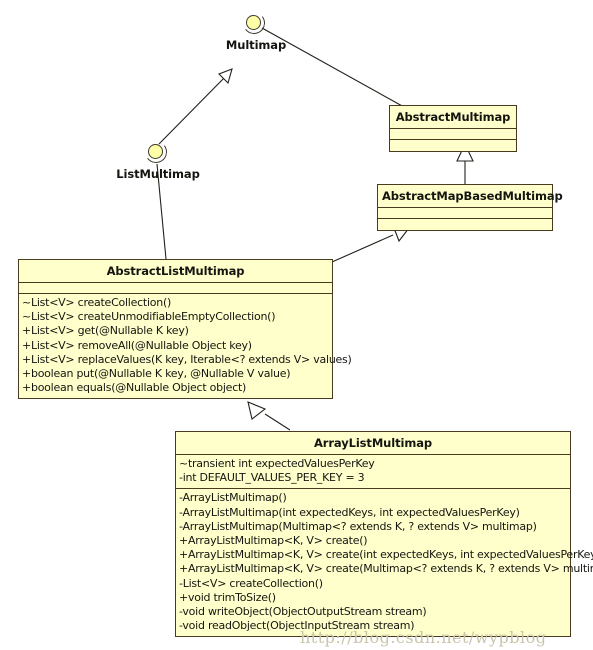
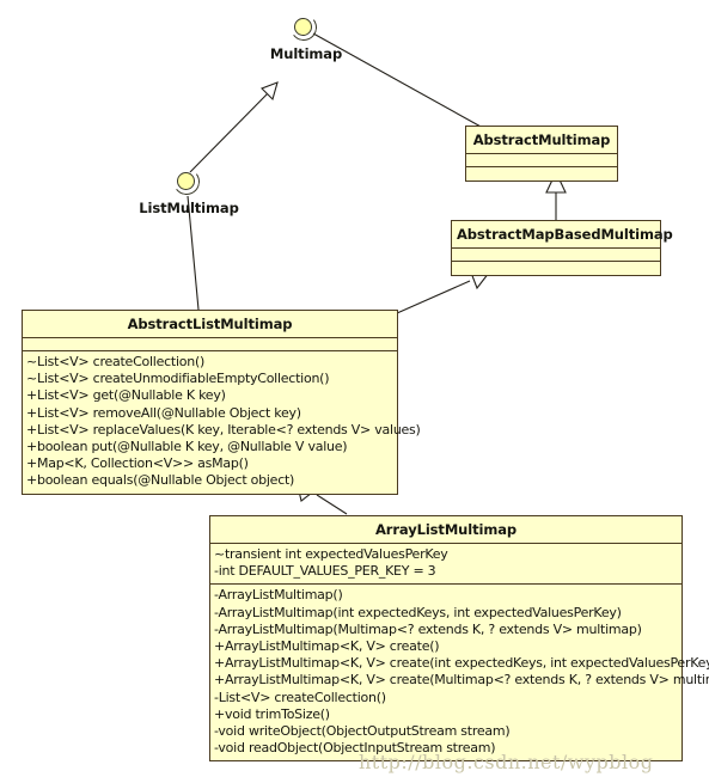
  Multimap
  ListMultimap
  AbstractMultimap
  AbstractMapBasedMultimap
  AbstractListMultimap
  ~List<V> createCollection()
  ~List<V> createUnmodifiableEmptyCollection()
  +List<V> get(@Nullable K key)
  +List<V> removeAll(@Nullable Object key)
  +List<V> replaceValues(K key, Iterable<? extends V> values)
  +boolean put(@Nullable K key, @Nullable V value)
+ +Map<K, Collection<V>> asMap()
  +boolean equals(@Nullable Object object)
  ArrayListMultimap
  ~transient int expectedValuesPerKey
  -int DEFAULT_VALUES_PER_KEY = 3
  -ArrayListMultimap()
  -ArrayListMultimap(int expectedKeys, int expectedValuesPerKey)
  -ArrayListMultimap(Multimap<? extends K, ? extends V> multimap)
  +ArrayListMultimap<K, V> create()
  +ArrayListMultimap<K, V> create(int expectedKeys, int expectedValuesPerKe
  +ArrayListMultimap<K, V> create(Multimap<? extends K, ? extends V> multi
  -List<V> createCollection()
  +void trimToSize()
  -void writeObject(ObjectOutputStream stream)
  -void readObject(ObjectInputStream stream)
  http://blog.csdn.net/wypblog
